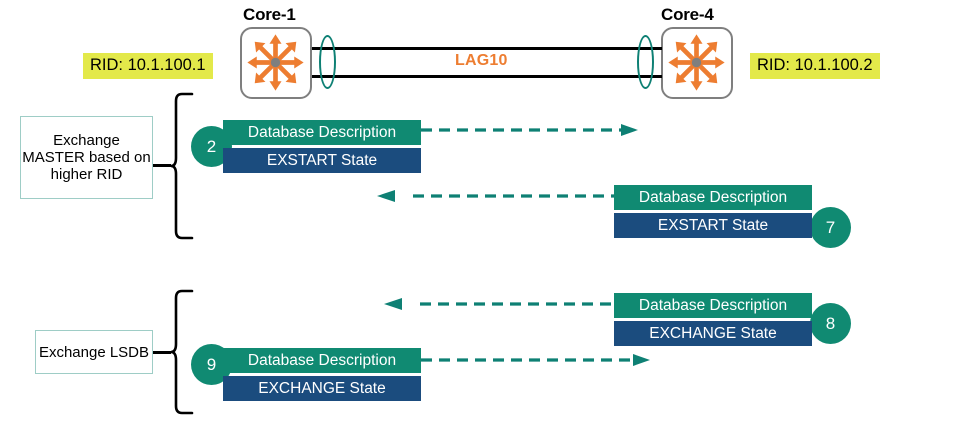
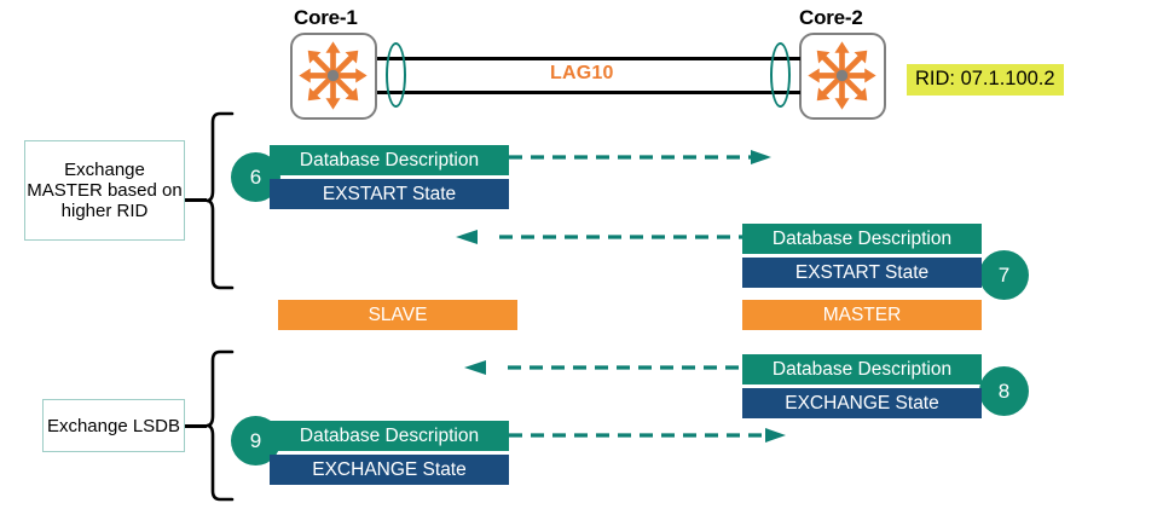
  Core-1
- Core-4
+ Core-2
- RID: 10.1.100.1
- RID: 10.1.100.2
+ RID: 07.1.100.2
  LAG10
  Exchange MASTER based on higher RID
- 2
+ 6
  Database Description
  EXSTART State
  7
  Database Description
  EXSTART State
+ MASTER
+ SLAVE
  Exchange LSDB
  8
  Database Description
  EXCHANGE State
  9
  Database Description
  EXCHANGE State
